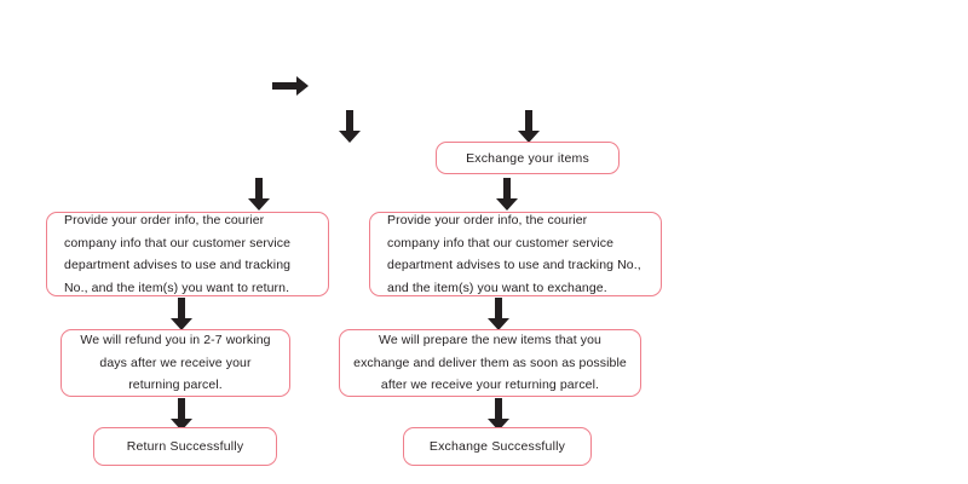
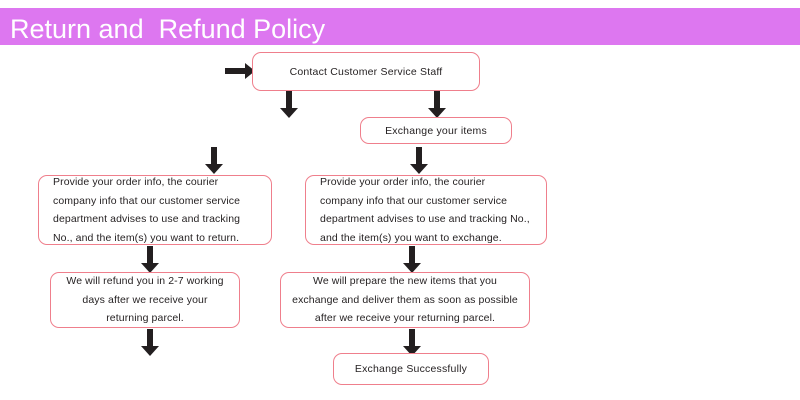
+ Return and Refund Policy
+ Contact Customer Service Staff
  Exchange your items
  Provide your order info, the courier
  company info that our customer service
  department advises to use and tracking
  No., and the item(s) you want to return.
  Provide your order info, the courier
  company info that our customer service
  department advises to use and tracking No.,
  and the item(s) you want to exchange.
  We will refund you in 2-7 working
  days after we receive your
  returning parcel.
  We will prepare the new items that you
  exchange and deliver them as soon as possible
  after we receive your returning parcel.
- Return Successfully
  Exchange Successfully
